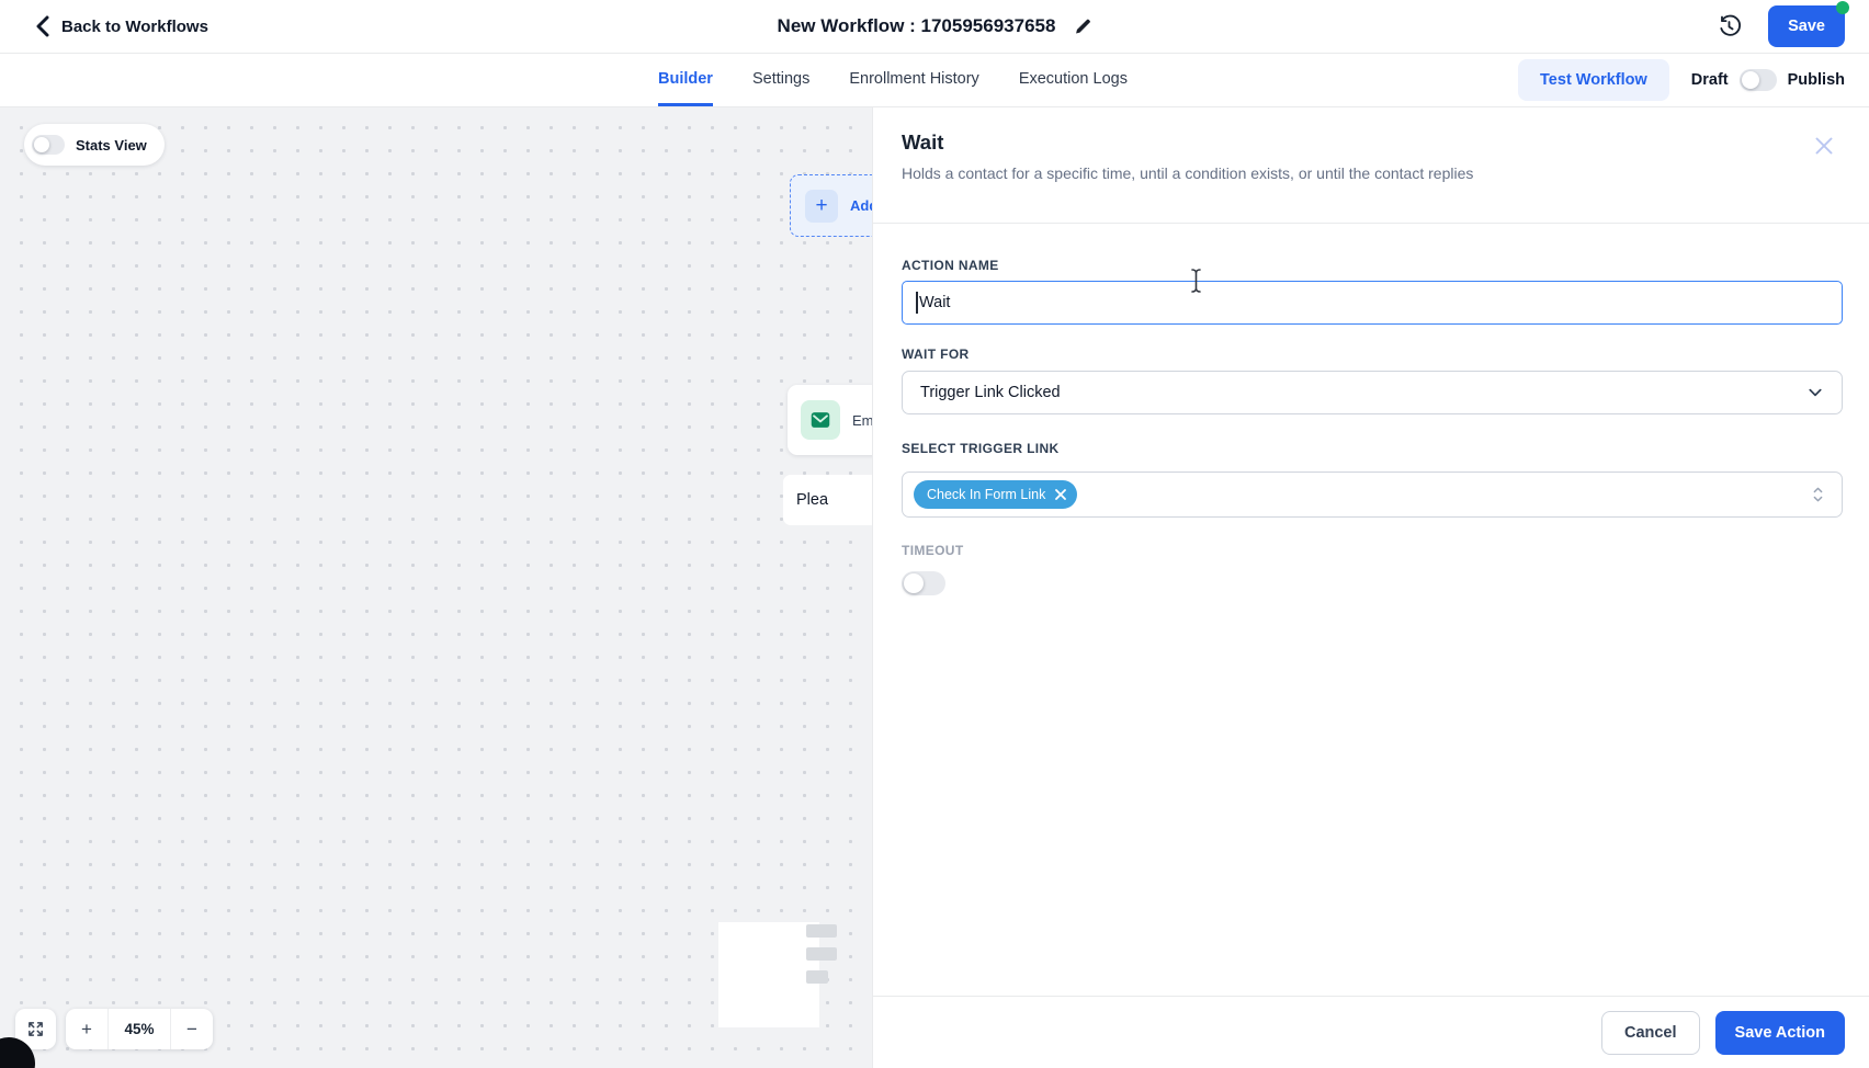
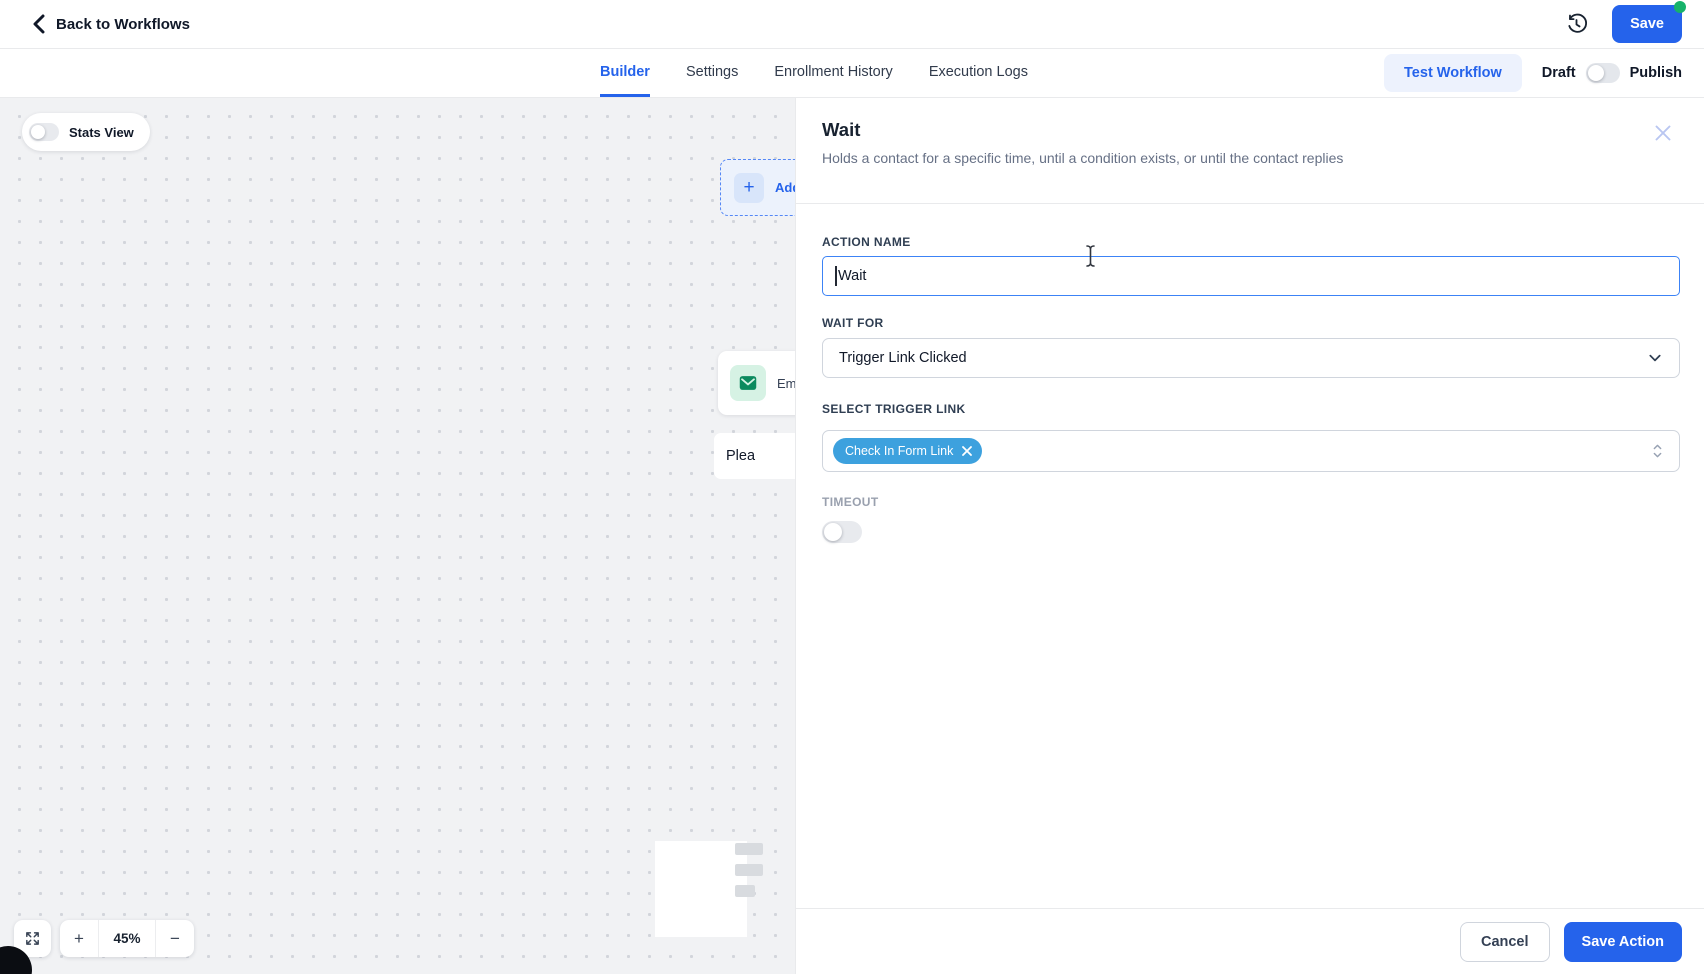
  Back to Workflows
- New Workflow : 1705956937658
  Save
  Builder
  Settings
  Enrollment History
  Execution Logs
  Test Workflow
  Draft
  Publish
  Stats View
  +
  Plea
  +
  45%
  −
  Wait
  Holds a contact for a specific time, until a condition exists, or until the contact replies
  ACTION NAME
  Wait
  WAIT FOR
  Trigger Link Clicked
  SELECT TRIGGER LINK
  Check In Form Link
  TIMEOUT
  Cancel
  Save Action
